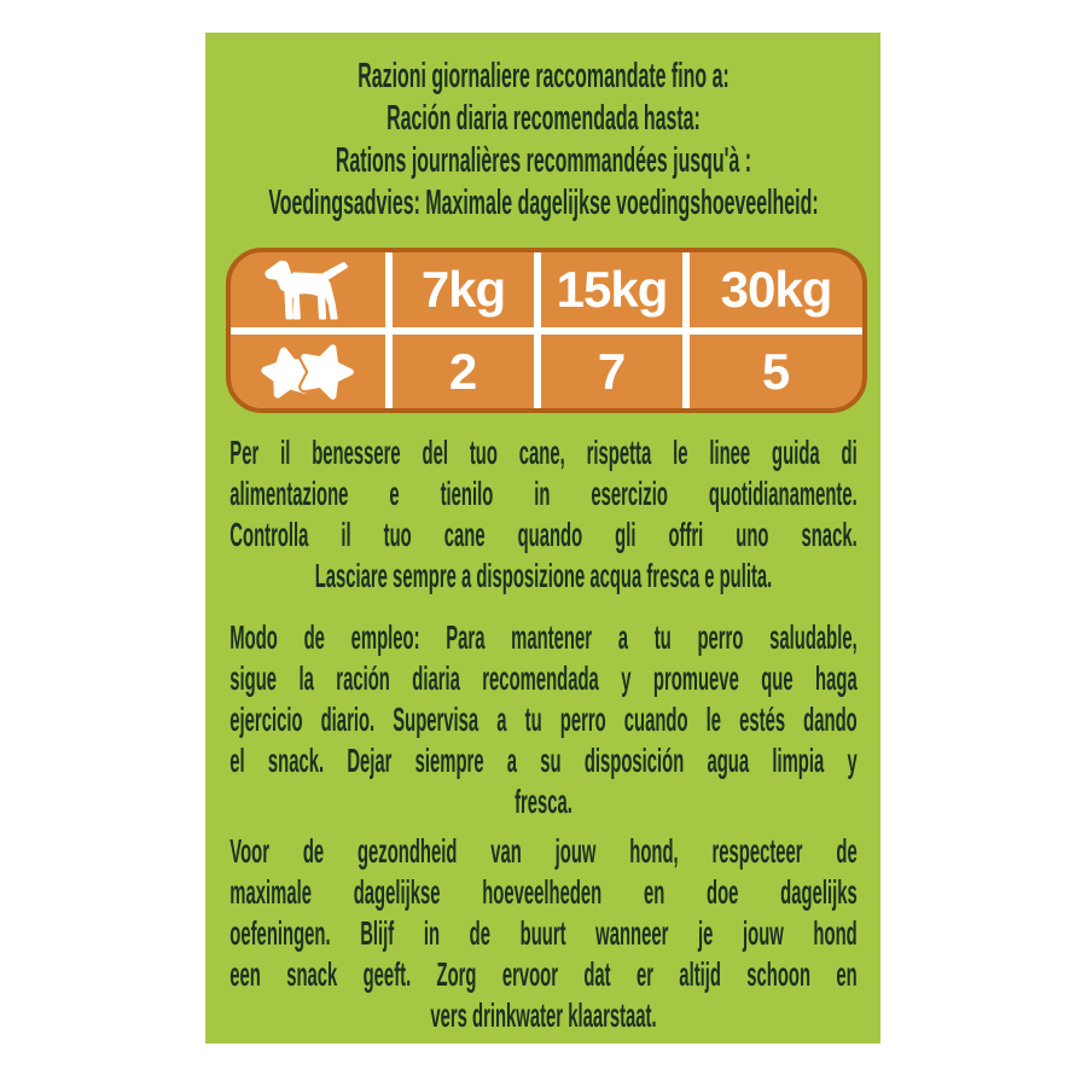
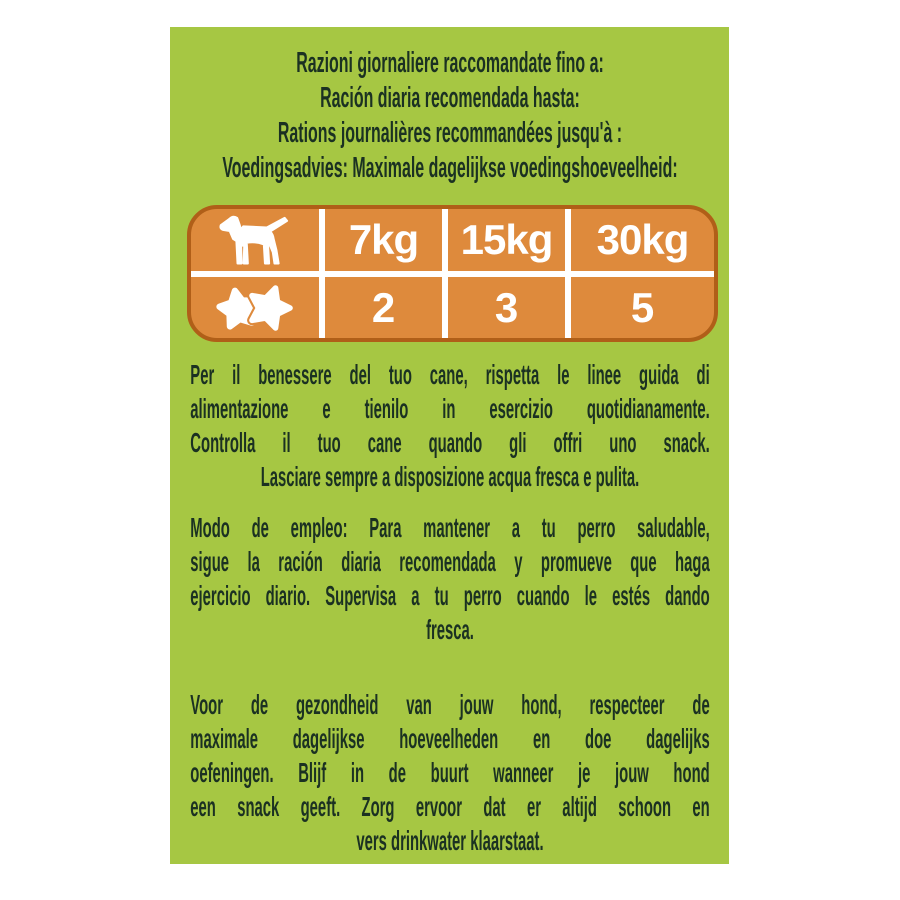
  Razioni giornaliere raccomandate fino a:
  Ración diaria recomendada hasta:
  Rations journalières recommandées jusqu'à :
  Voedingsadvies: Maximale dagelijkse voedingshoeveelheid:
  7kg
  15kg
  30kg
  2
- 7
+ 3
  5
  Per il benessere del tuo cane, rispetta le linee guida di
  alimentazione e tienilo in esercizio quotidianamente.
  Controlla il tuo cane quando gli offri uno snack.
  Lasciare sempre a disposizione acqua fresca e pulita.
  Modo de empleo: Para mantener a tu perro saludable,
  sigue la ración diaria recomendada y promueve que haga
  ejercicio diario. Supervisa a tu perro cuando le estés dando
- el snack. Dejar siempre a su disposición agua limpia y
  fresca.
  Voor de gezondheid van jouw hond, respecteer de
  maximale dagelijkse hoeveelheden en doe dagelijks
  oefeningen. Blijf in de buurt wanneer je jouw hond
  een snack geeft. Zorg ervoor dat er altijd schoon en
  vers drinkwater klaarstaat.
